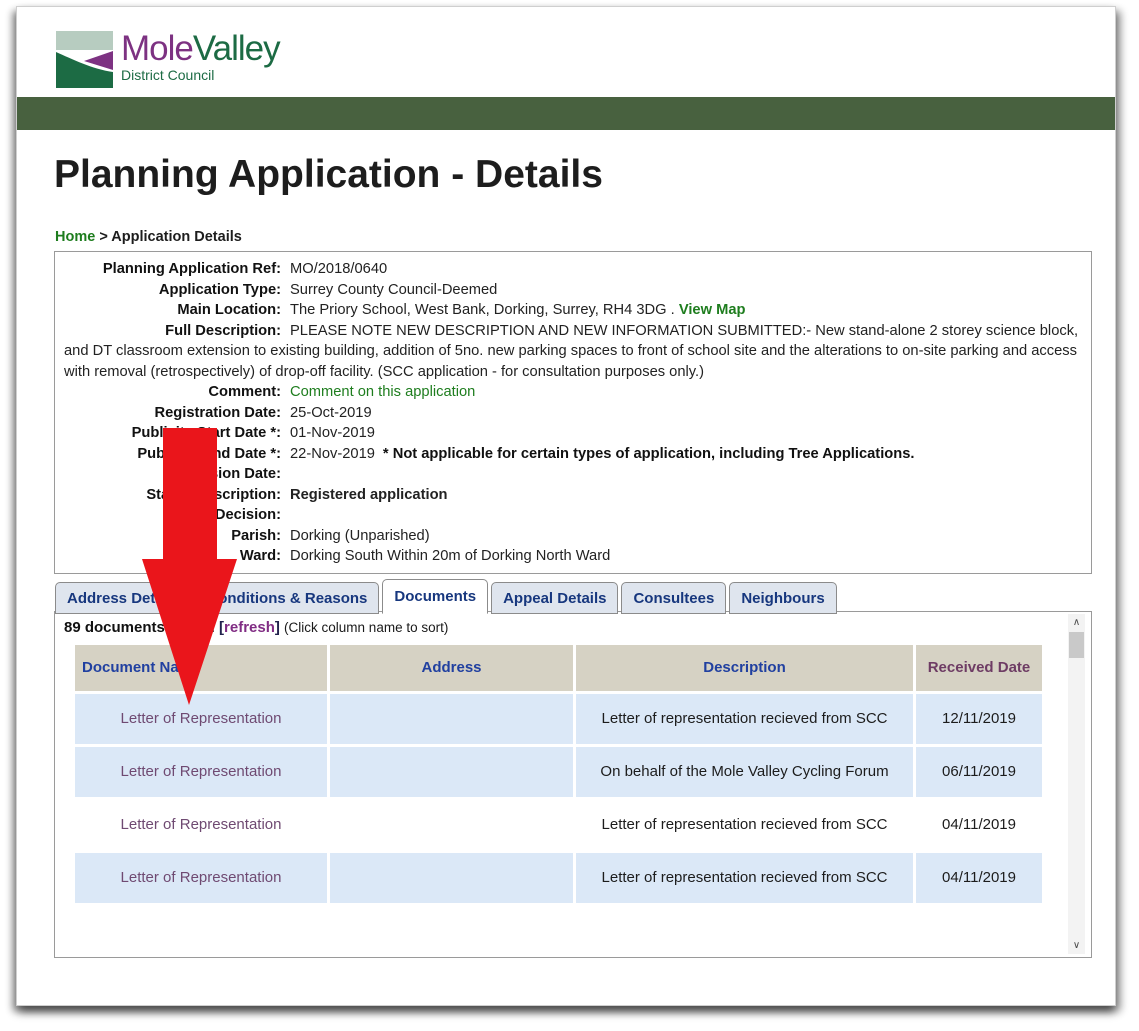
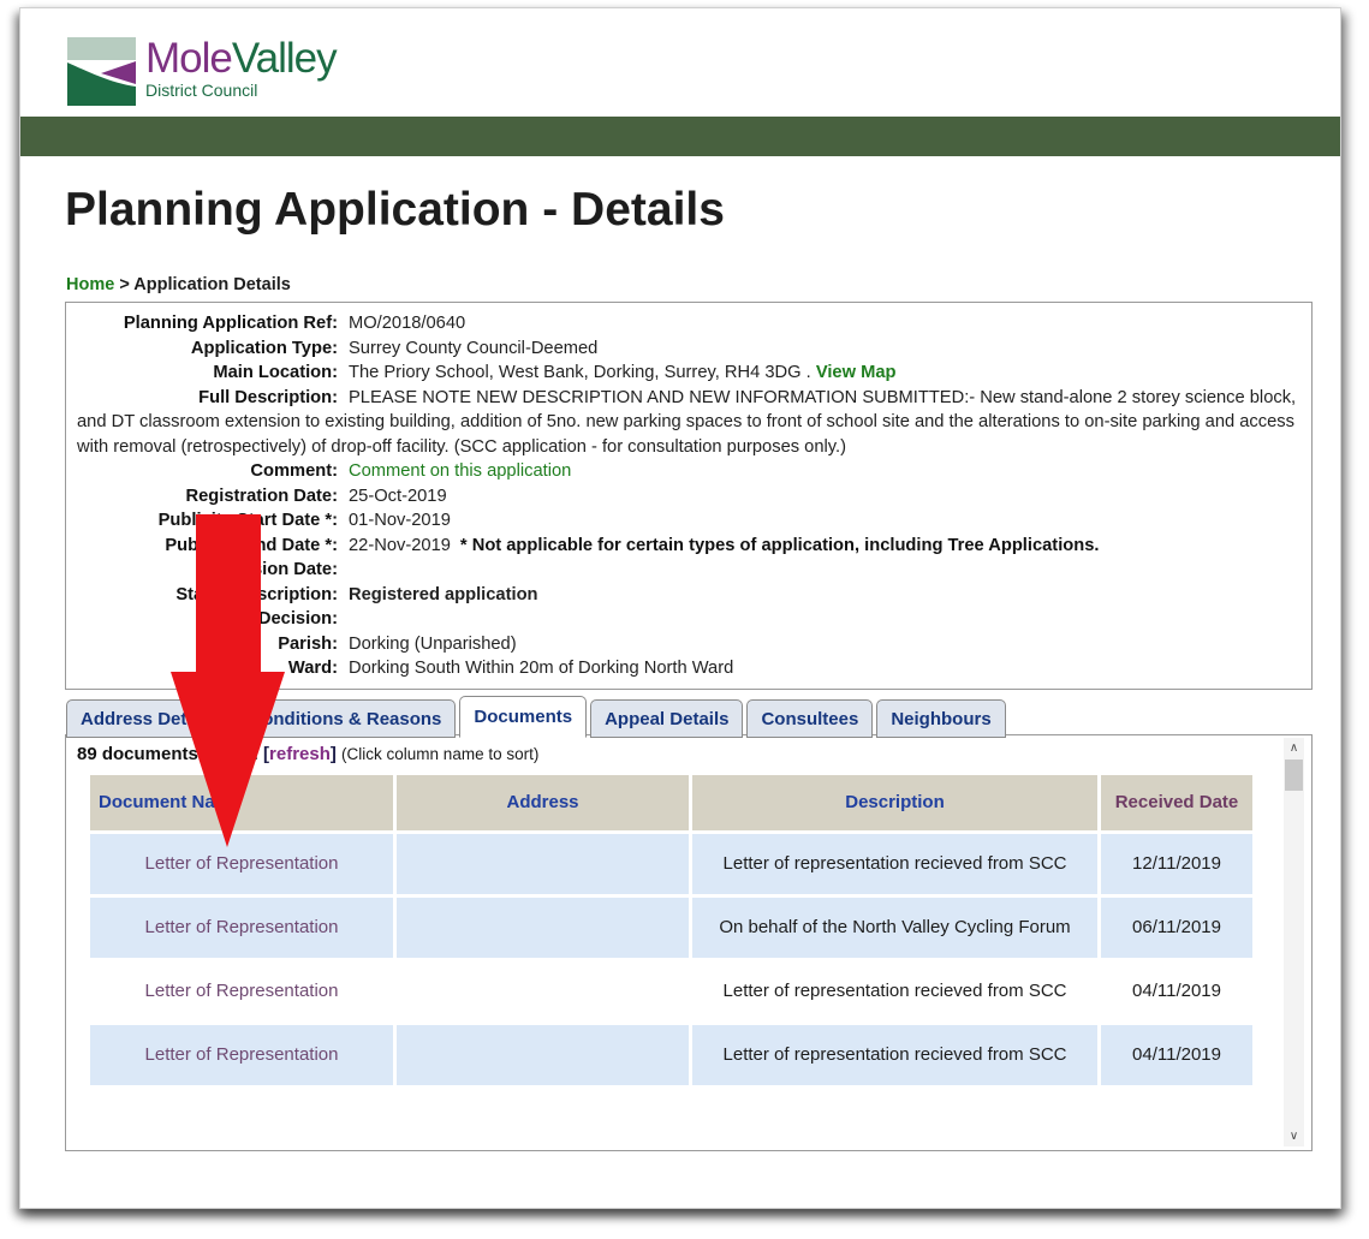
  MoleValley
  District Council
  Planning Application - Details
  Home > Application Details
  Planning Application Ref: MO/2018/0640
  Application Type: Surrey County Council-Deemed
  Main Location: The Priory School, West Bank, Dorking, Surrey, RH4 3DG . View Map
  Full Description: PLEASE NOTE NEW DESCRIPTION AND NEW INFORMATION SUBMITTED:- New stand-alone 2 storey science block, and DT classroom extension to existing building, addition of 5no. new parking spaces to front of school site and the alterations to on-site parking and access with removal (retrospectively) of drop-off facility. (SCC application - for consultation purposes only.)
  Comment: Comment on this application
  Registration Date: 25-Oct-2019
  Publrt Date *: 01-Nov-2019
  Pubd Date *: 22-Nov-2019 * Not applicable for certain types of application, including Tree Applications.
  Stscription: Registered application
  Decision:
  Parish: Dorking (Unparished)
  Ward: Dorking South Within 20m of Dorking North Ward
  Address Det
  nditions & Reasons
  Documents
  Appeal Details
  Consultees
  Neighbours
  89 documents [refresh] (Click column name to sort)
  Document Na	Address	Description	Received Date
  Letter of Representation		Letter of representation recieved from SCC	12/11/2019
- Letter of Representation		On behalf of the Mole Valley Cycling Forum	06/11/2019
+ Letter of Representation		On behalf of the North Valley Cycling Forum	06/11/2019
  Letter of Representation		Letter of representation recieved from SCC	04/11/2019
  Letter of Representation		Letter of representation recieved from SCC	04/11/2019
  ∧
  ∨
